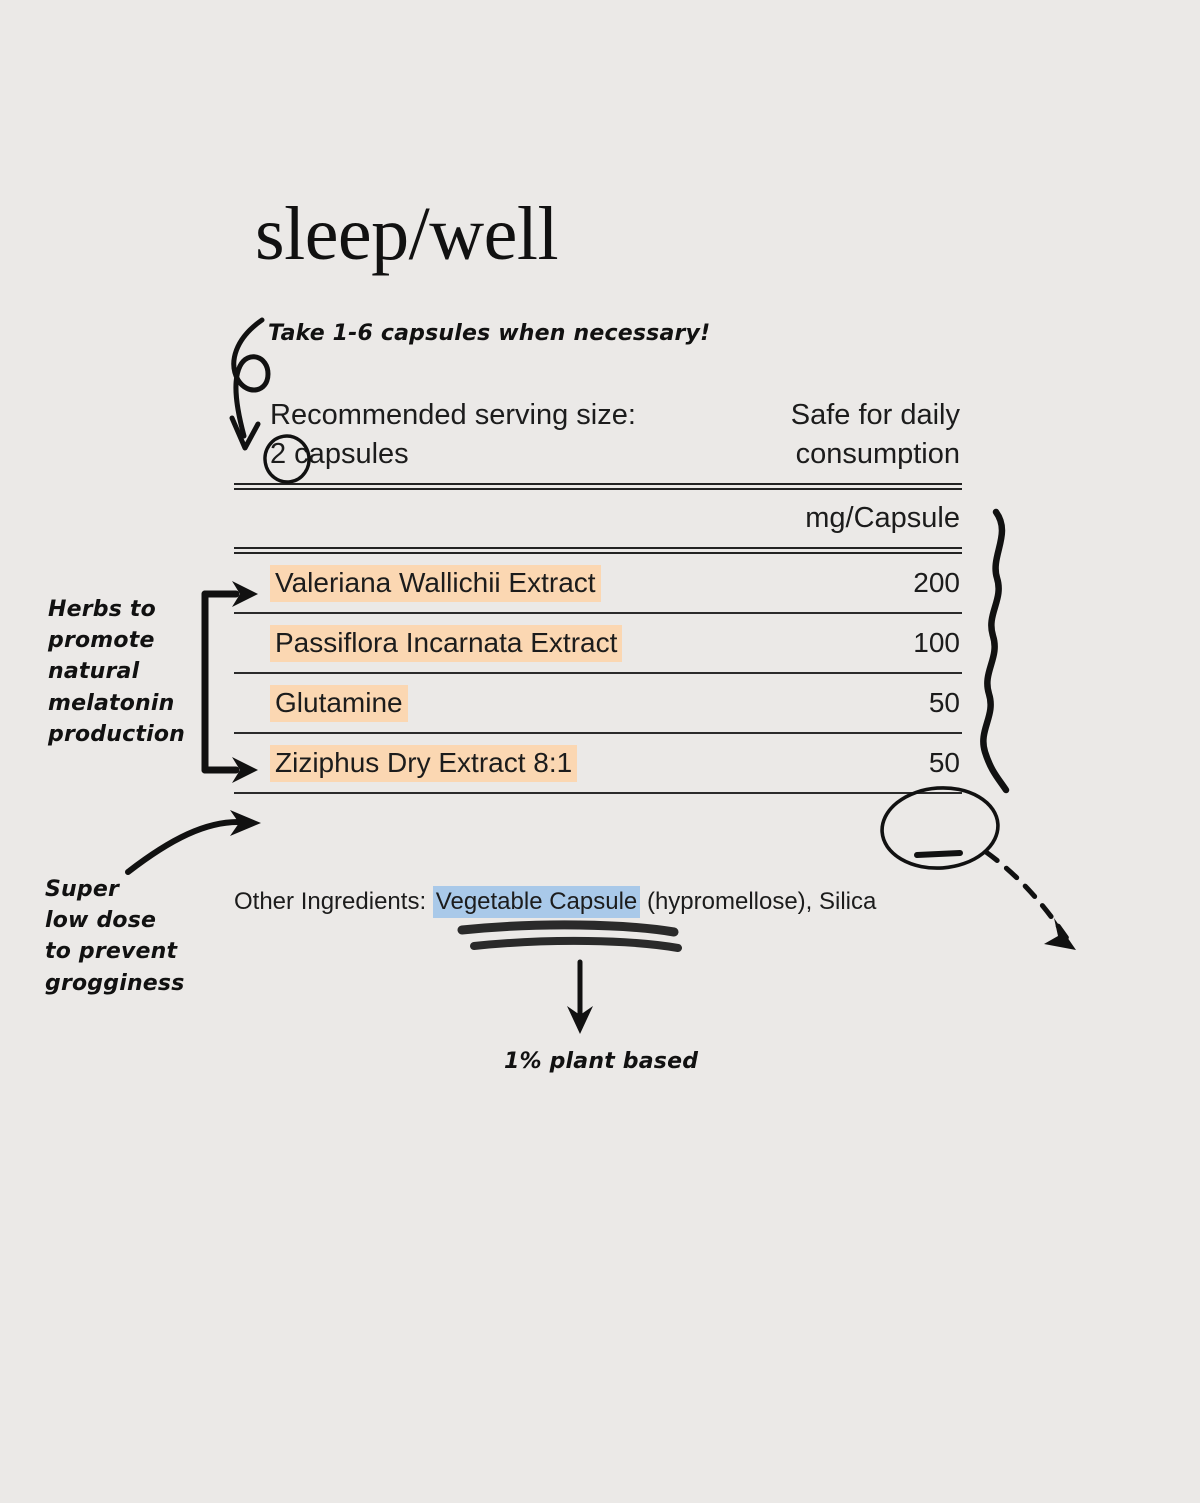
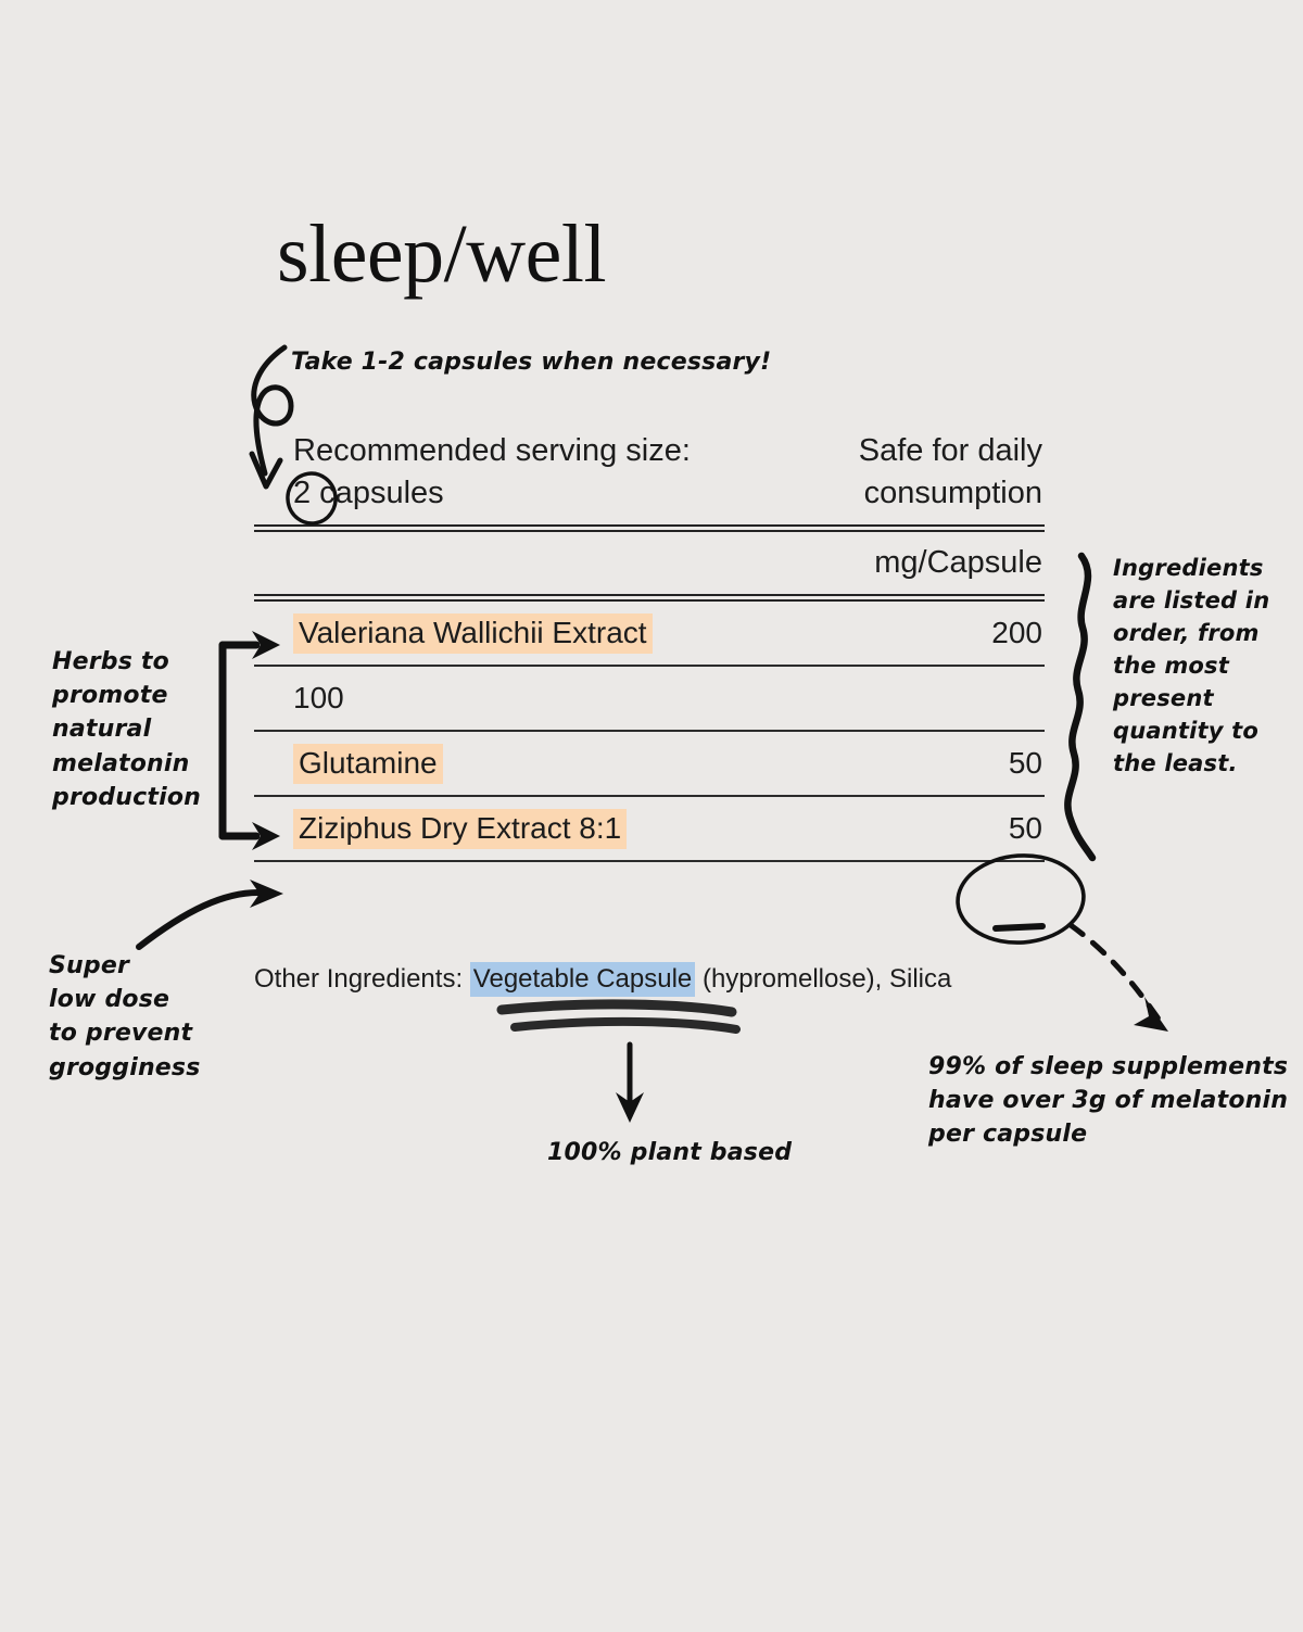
  sleep/well
- Take 1-6 capsules when necessary!
+ Take 1-2 capsules when necessary!
  Herbs to
  promote
  natural
  melatonin
  production
  Super
  low dose
  to prevent
  grogginess
+ Ingredients
+ are listed in
+ order, from
+ the most
+ present
+ quantity to
+ the least.
- 1% plant based
+ 100% plant based
+ 99% of sleep supplements
+ have over 3g of melatonin
+ per capsule
  Recommended serving size:
  2 capsules
  Safe for daily
  consumption
  mg/Capsule
  Valeriana Wallichii Extract
  200
- Passiflora Incarnata Extract
  100
  Glutamine
  50
  Ziziphus Dry Extract 8:1
  50
  Other Ingredients: Vegetable Capsule (hypromellose), Silica
